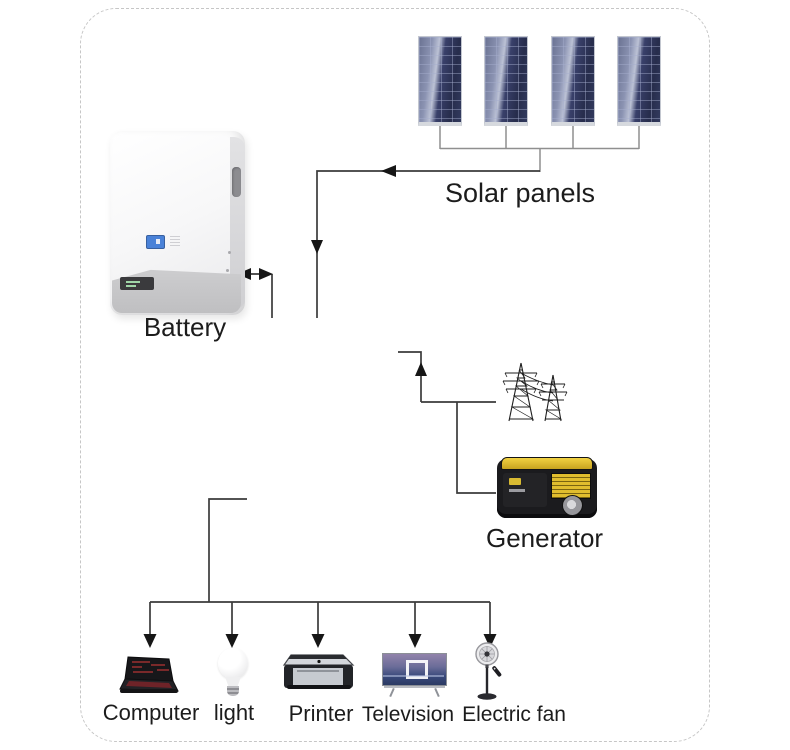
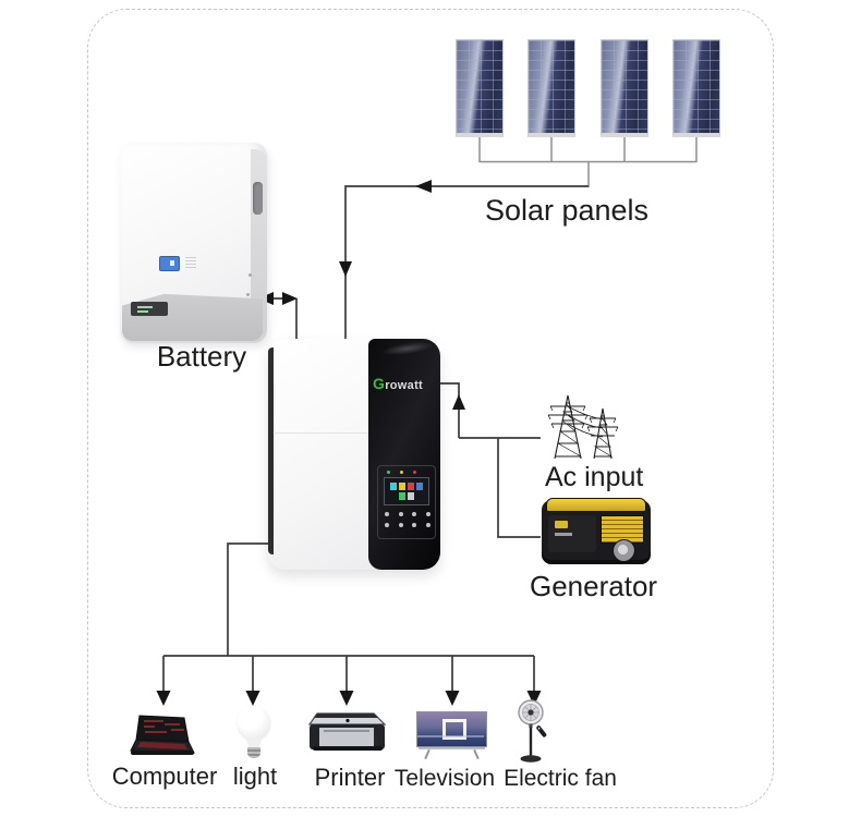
  Solar panels
  Battery
+ Growatt
+ Ac input
  Generator
  Computer
  light
  Printer
  Television
  Electric fan
